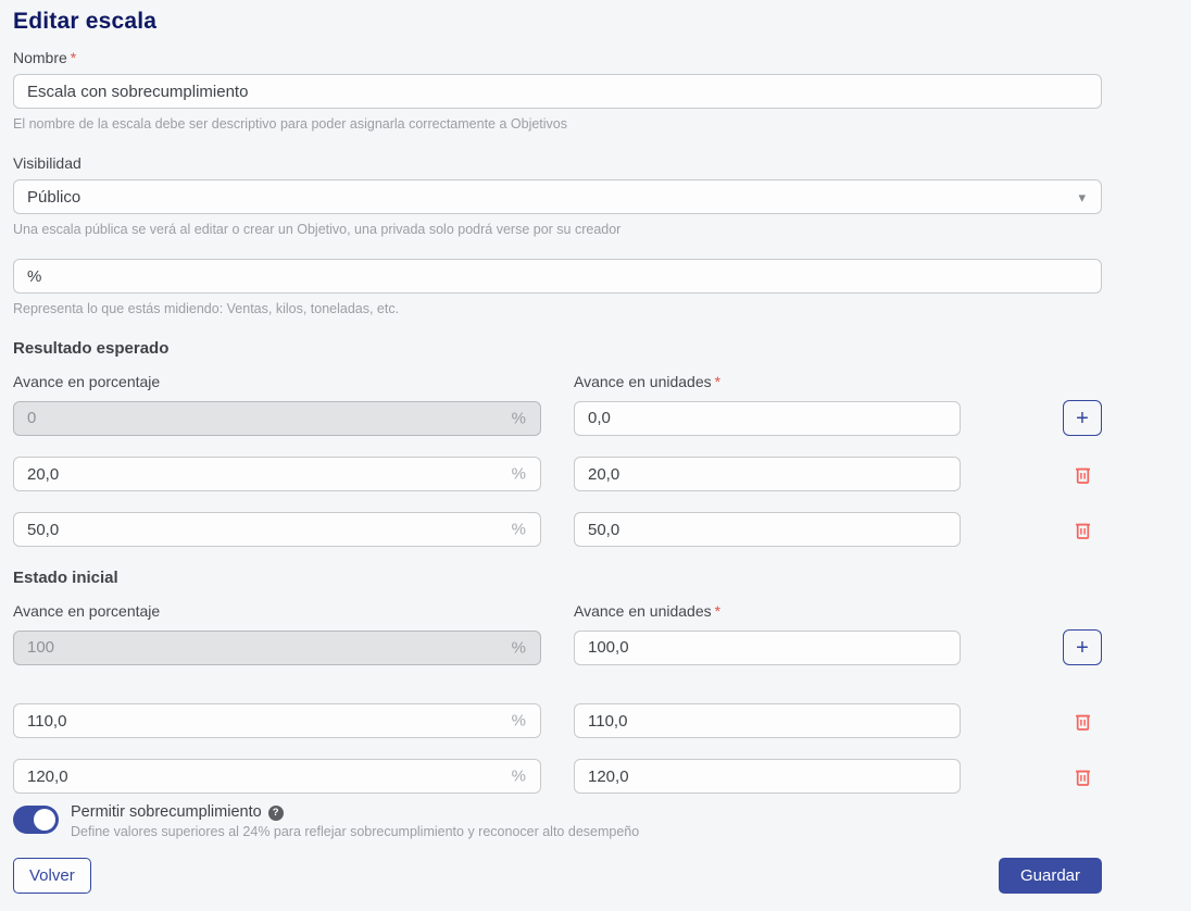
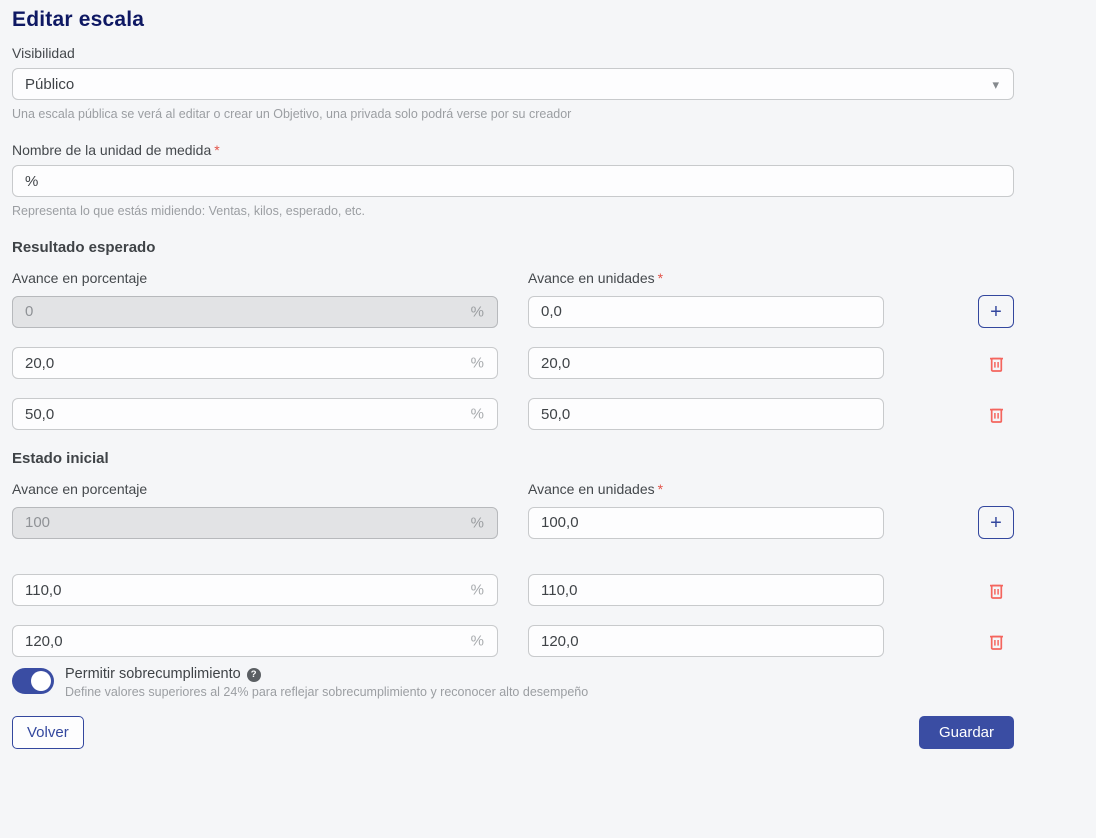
  Editar escala
- Nombre *
- Escala con sobrecumplimiento
- El nombre de la escala debe ser descriptivo para poder asignarla correctamente a Objetivos
  Visibilidad
  Público
  ▾
  Una escala pública se verá al editar o crear un Objetivo, una privada solo podrá verse por su creador
+ Nombre de la unidad de medida *
  %
- Representa lo que estás midiendo: Ventas, kilos, toneladas, etc.
+ Representa lo que estás midiendo: Ventas, kilos, esperado, etc.
  Resultado esperado
  Avance en porcentaje
  Avance en unidades *
  0
  %
  0,0
  +
  20,0
  %
  20,0
  50,0
  %
  50,0
  Estado inicial
  Avance en porcentaje
  Avance en unidades *
  100
  %
  100,0
  +
  110,0
  %
  110,0
  120,0
  %
  120,0
  Permitir sobrecumplimiento
  ?
  Define valores superiores al 24% para reflejar sobrecumplimiento y reconocer alto desempeño
  Volver
  Guardar
